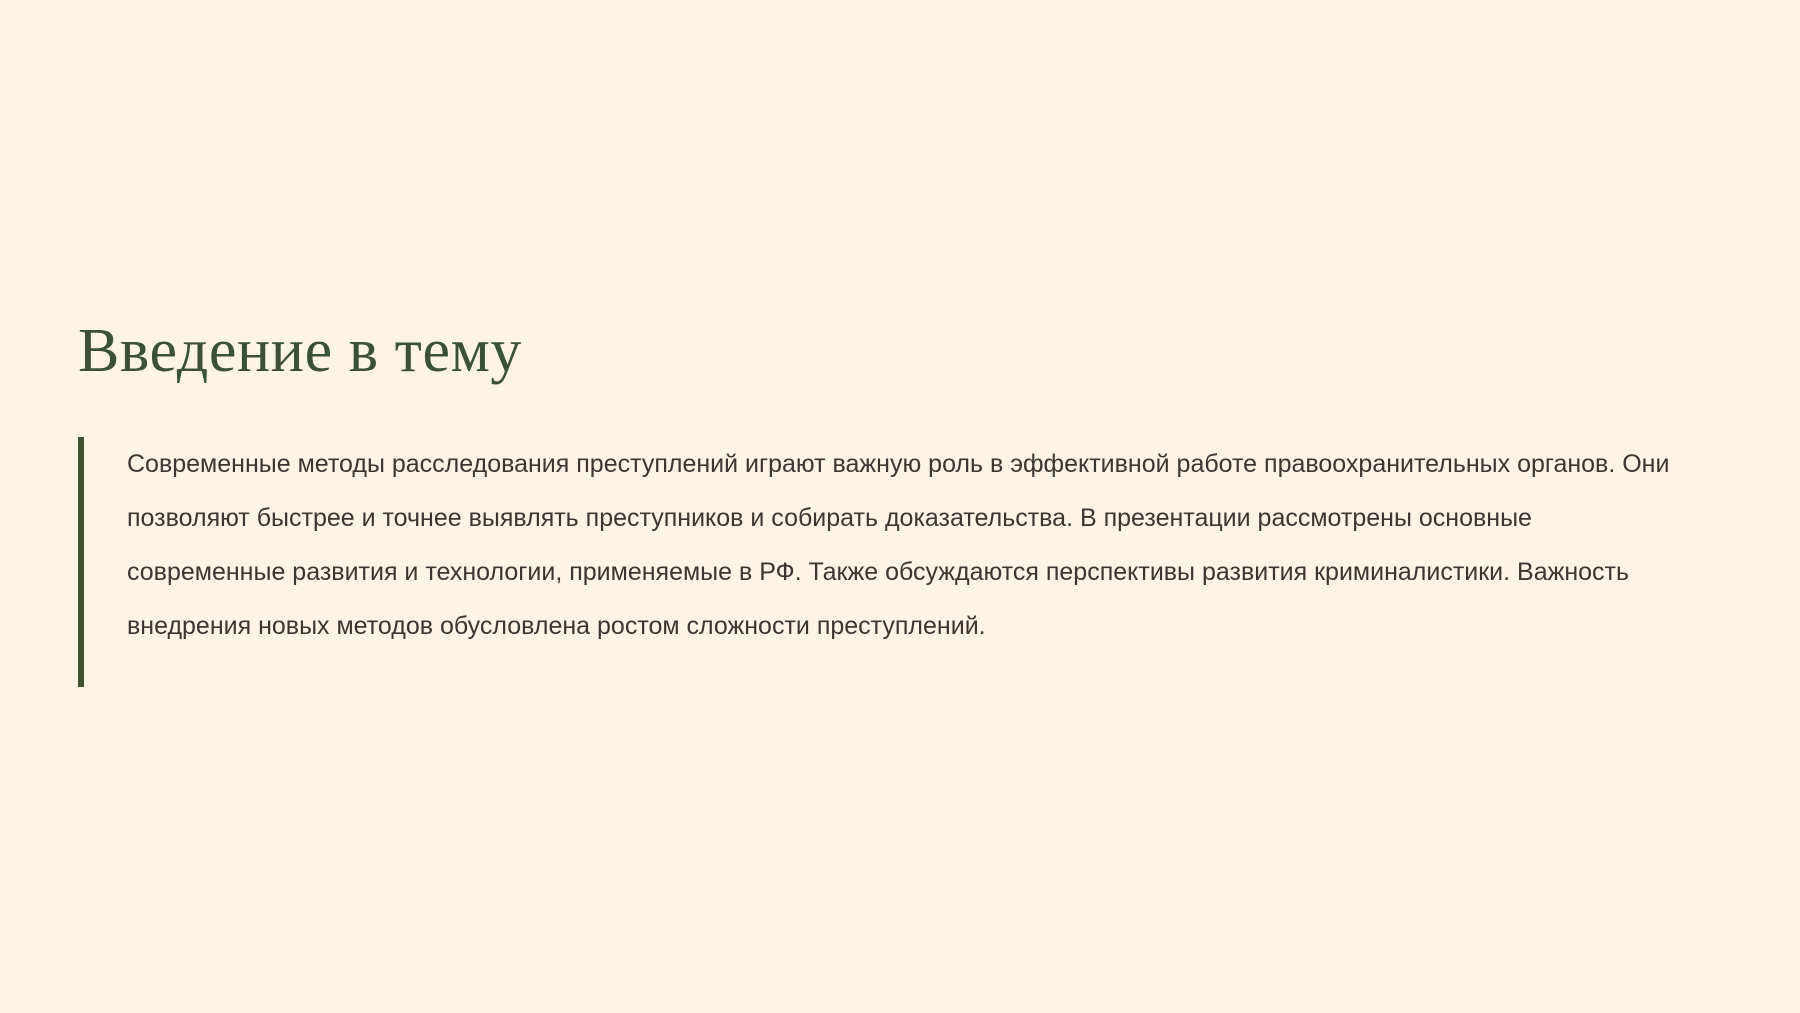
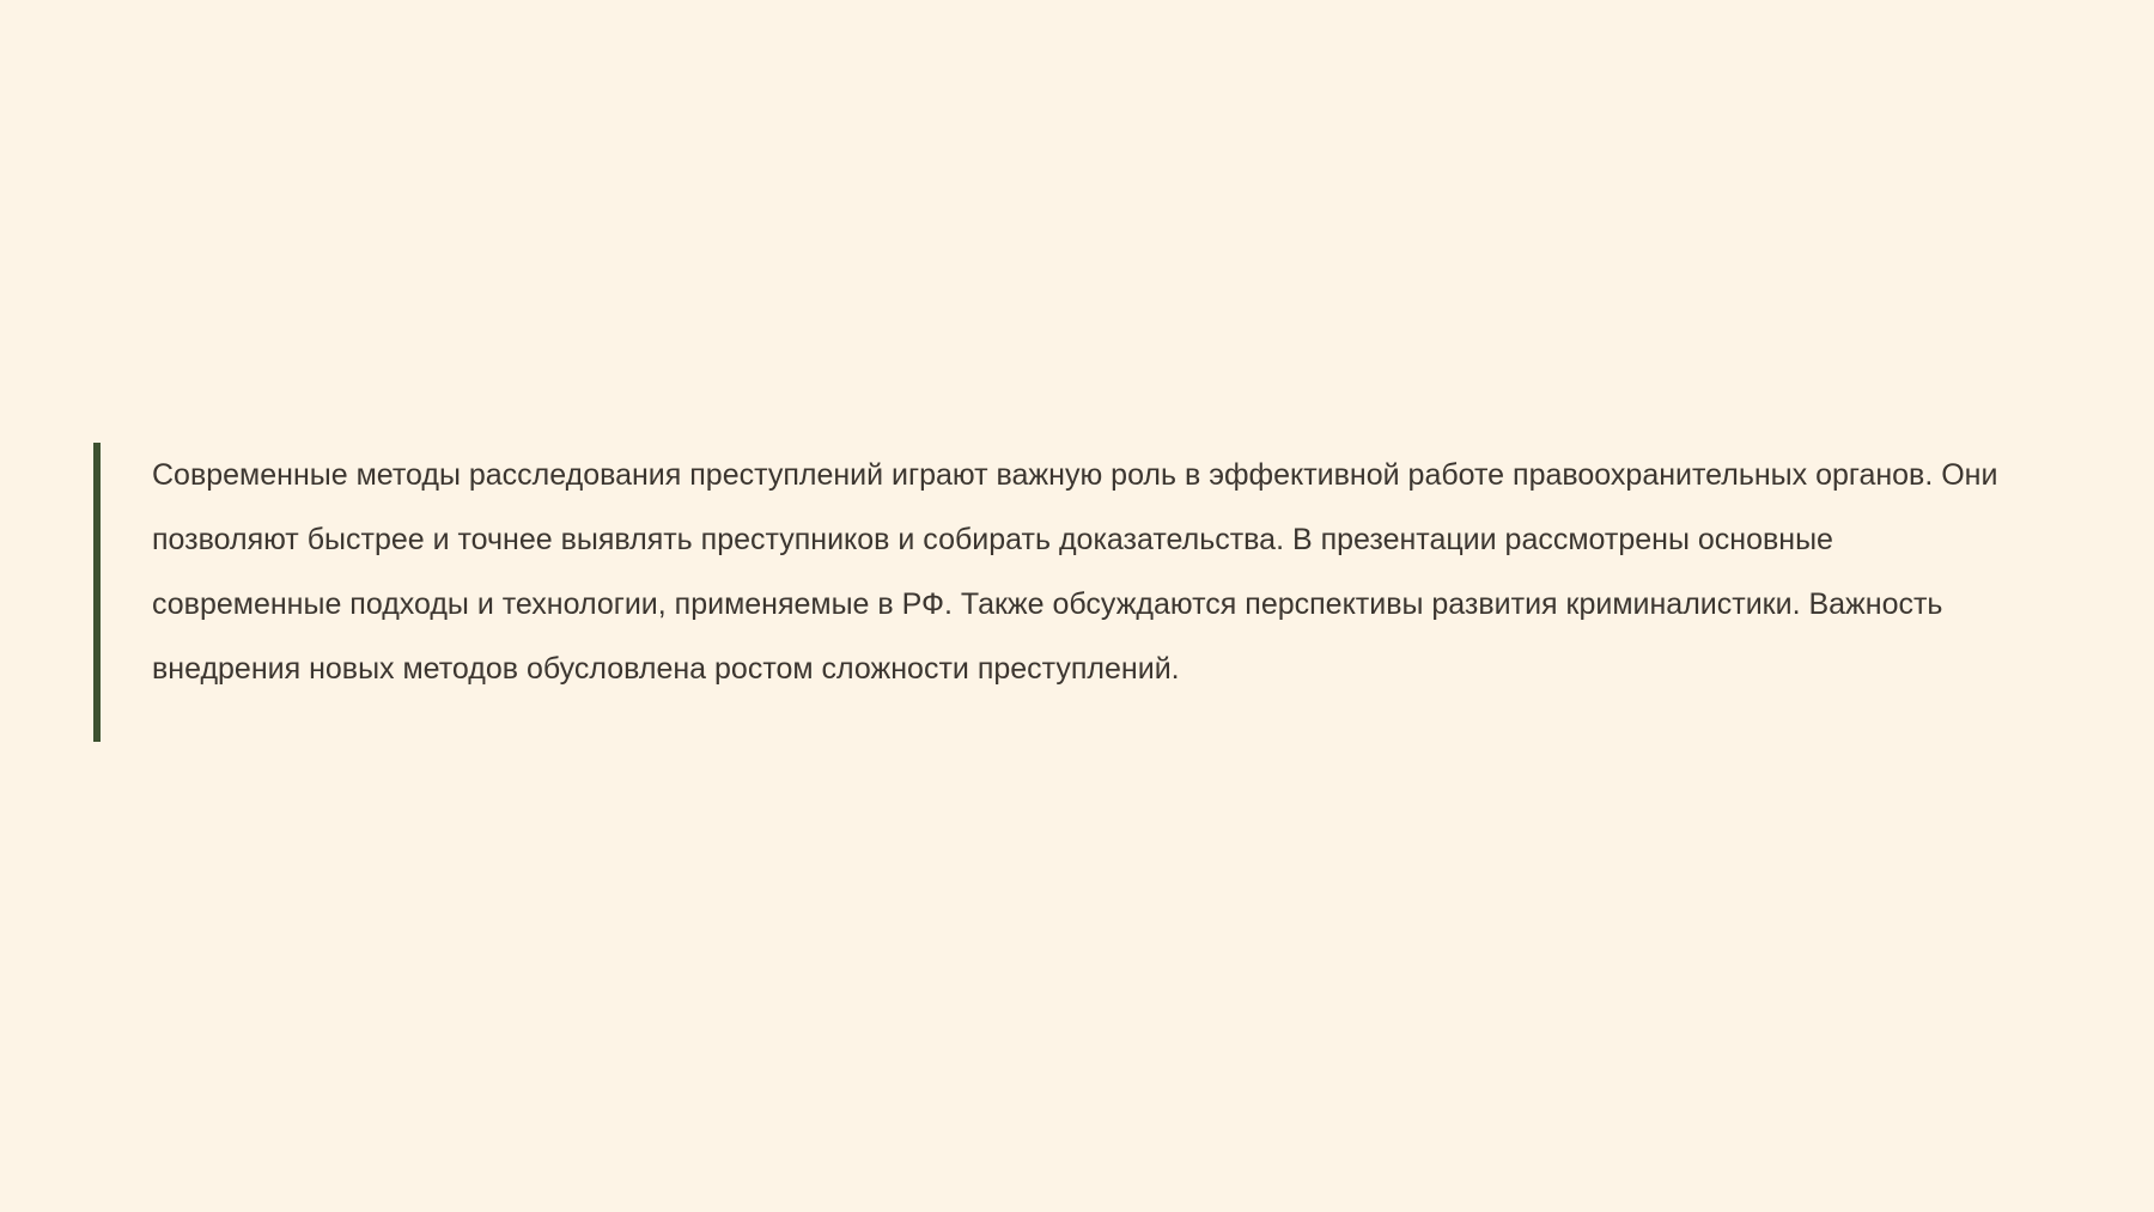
- Введение в тему
- Современные методы расследования преступлений играют важную роль в эффективной работе правоохранительных органов. Они позволяют быстрее и точнее выявлять преступников и собирать доказательства. В презентации рассмотрены основные современные развития и технологии, применяемые в РФ. Также обсуждаются перспективы развития криминалистики. Важность внедрения новых методов обусловлена ростом сложности преступлений.
+ Современные методы расследования преступлений играют важную роль в эффективной работе правоохранительных органов. Они позволяют быстрее и точнее выявлять преступников и собирать доказательства. В презентации рассмотрены основные современные подходы и технологии, применяемые в РФ. Также обсуждаются перспективы развития криминалистики. Важность внедрения новых методов обусловлена ростом сложности преступлений.
